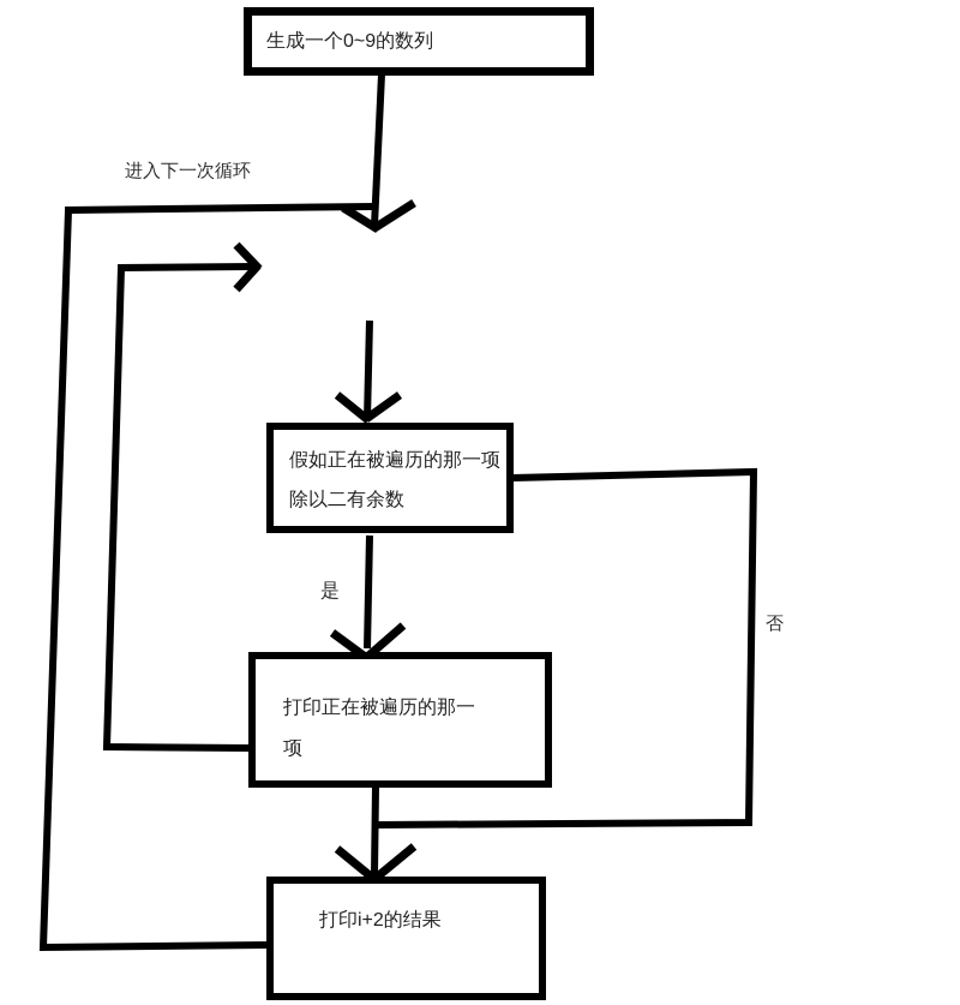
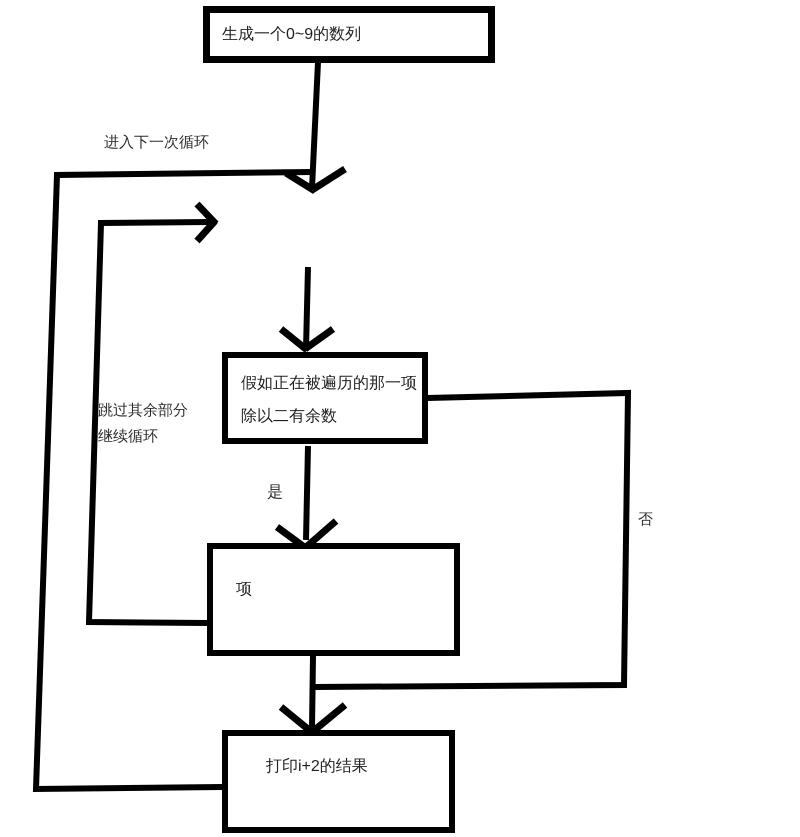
  生成一个0~9的数列
  假如正在被遍历的那一项
  除以二有余数
- 打印正在被遍历的那一
  项
  打印i+2的结果
  进入下一次循环
+ 跳过其余部分
+ 继续循环
  是
  否
